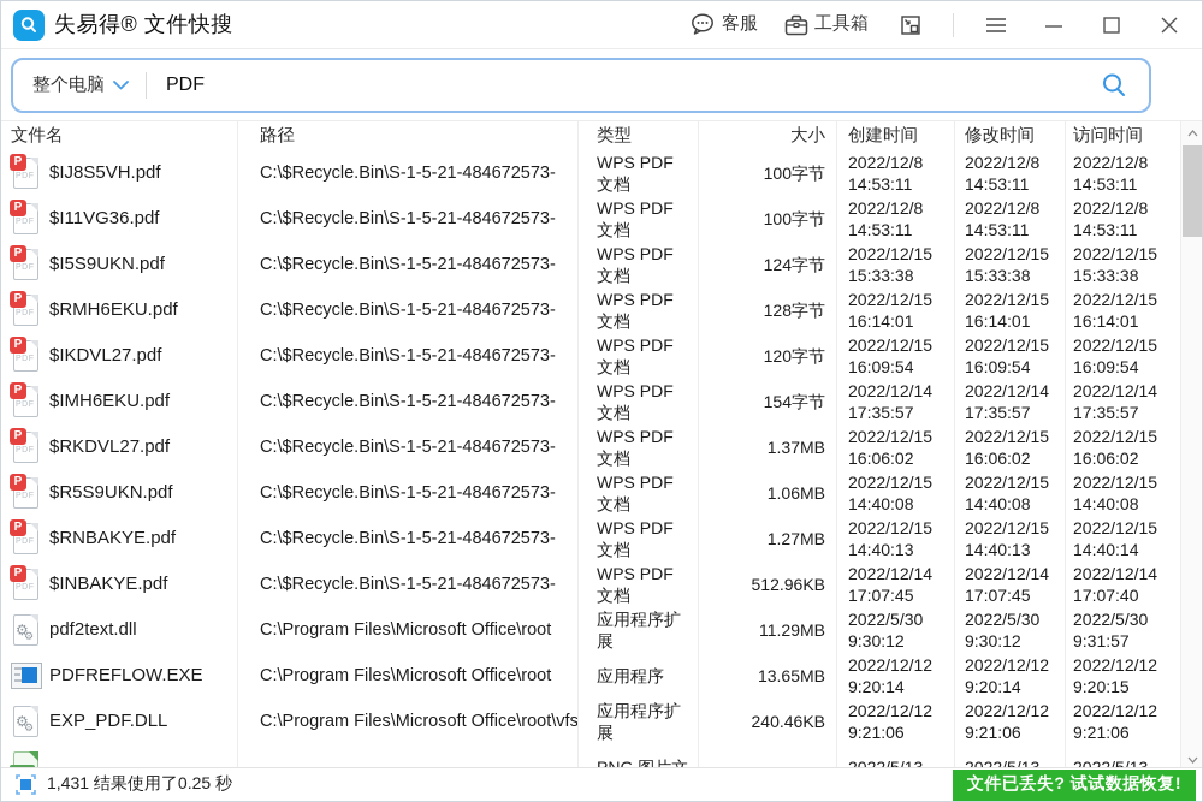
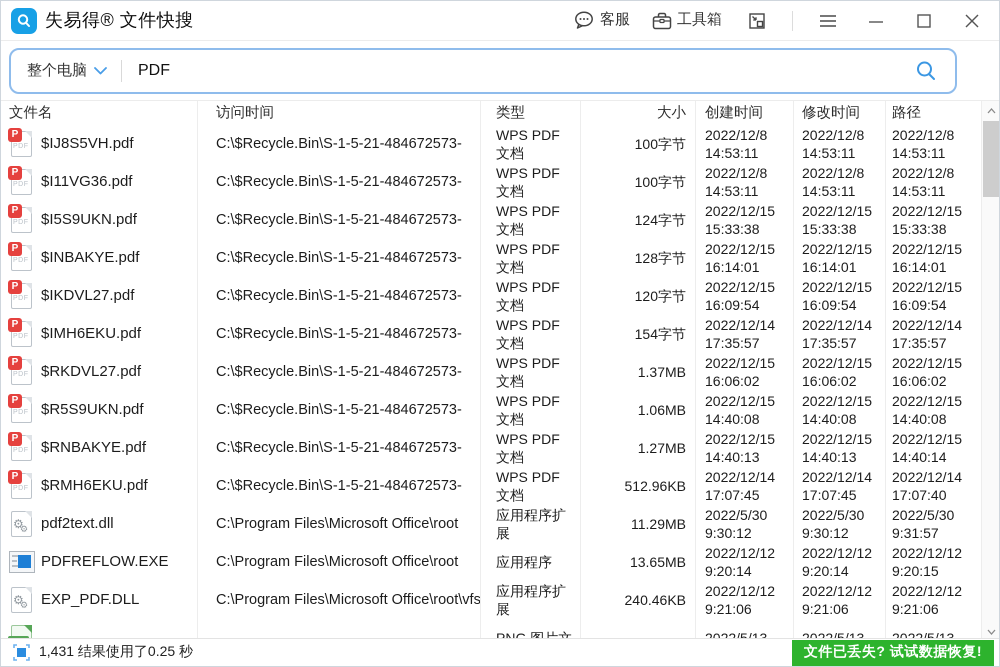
  失易得® 文件快搜
  客服
  工具箱
  整个电脑
  PDF
  文件名
- 路径
+ 访问时间
  类型
  大小
  创建时间
  修改时间
- 访问时间
+ 路径
  P
  $IJ8S5VH.pdf
  C:\$Recycle.Bin\S-1-5-21-484672573-
  WPS PDF
  文档
  100字节
  2022/12/8
  14:53:11
  2022/12/8
  14:53:11
  2022/12/8
  14:53:11
  P
  $I11VG36.pdf
  C:\$Recycle.Bin\S-1-5-21-484672573-
  WPS PDF
  文档
  100字节
  2022/12/8
  14:53:11
  2022/12/8
  14:53:11
  2022/12/8
  14:53:11
  P
  $I5S9UKN.pdf
  C:\$Recycle.Bin\S-1-5-21-484672573-
  WPS PDF
  文档
  124字节
  2022/12/15
  15:33:38
  2022/12/15
  15:33:38
  2022/12/15
  15:33:38
  P
- $RMH6EKU.pdf
+ $INBAKYE.pdf
  C:\$Recycle.Bin\S-1-5-21-484672573-
  WPS PDF
  文档
  128字节
  2022/12/15
  16:14:01
  2022/12/15
  16:14:01
  2022/12/15
  16:14:01
  P
  $IKDVL27.pdf
  C:\$Recycle.Bin\S-1-5-21-484672573-
  WPS PDF
  文档
  120字节
  2022/12/15
  16:09:54
  2022/12/15
  16:09:54
  2022/12/15
  16:09:54
  P
  $IMH6EKU.pdf
  C:\$Recycle.Bin\S-1-5-21-484672573-
  WPS PDF
  文档
  154字节
  2022/12/14
  17:35:57
  2022/12/14
  17:35:57
  2022/12/14
  17:35:57
  P
  $RKDVL27.pdf
  C:\$Recycle.Bin\S-1-5-21-484672573-
  WPS PDF
  文档
  1.37MB
  2022/12/15
  16:06:02
  2022/12/15
  16:06:02
  2022/12/15
  16:06:02
  P
  $R5S9UKN.pdf
  C:\$Recycle.Bin\S-1-5-21-484672573-
  WPS PDF
  文档
  1.06MB
  2022/12/15
  14:40:08
  2022/12/15
  14:40:08
  2022/12/15
  14:40:08
  P
  $RNBAKYE.pdf
  C:\$Recycle.Bin\S-1-5-21-484672573-
  WPS PDF
  文档
  1.27MB
  2022/12/15
  14:40:13
  2022/12/15
  14:40:13
  2022/12/15
  14:40:14
  P
- $INBAKYE.pdf
+ $RMH6EKU.pdf
  C:\$Recycle.Bin\S-1-5-21-484672573-
  WPS PDF
  文档
  512.96KB
  2022/12/14
  17:07:45
  2022/12/14
  17:07:45
  2022/12/14
  17:07:40
  ⚙
  ⚙
  pdf2text.dll
  C:\Program Files\Microsoft Office\root
  应用程序扩
  展
  11.29MB
  2022/5/30
  9:30:12
  2022/5/30
  9:30:12
  2022/5/30
  9:31:57
  PDFREFLOW.EXE
  C:\Program Files\Microsoft Office\root
  应用程序
  13.65MB
  2022/12/12
  9:20:14
  2022/12/12
  9:20:14
  2022/12/12
  9:20:15
  ⚙
  ⚙
  EXP_PDF.DLL
  C:\Program Files\Microsoft Office\root\vfs
  应用程序扩
  展
  240.46KB
  2022/12/12
  9:21:06
  2022/12/12
  9:21:06
  2022/12/12
  9:21:06
  1,431 结果使用了0.25 秒
  文件已丢失? 试试数据恢复!
